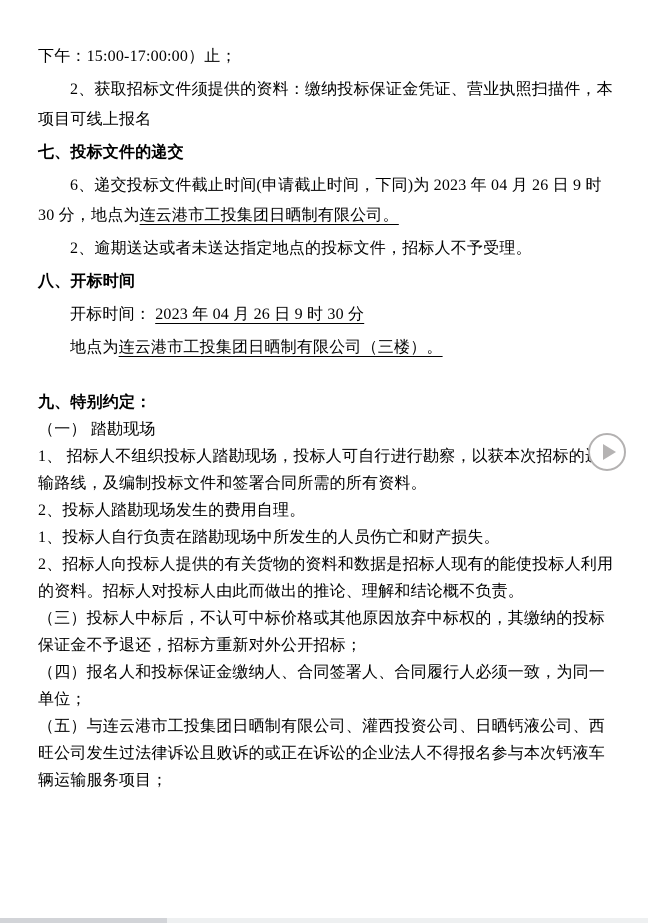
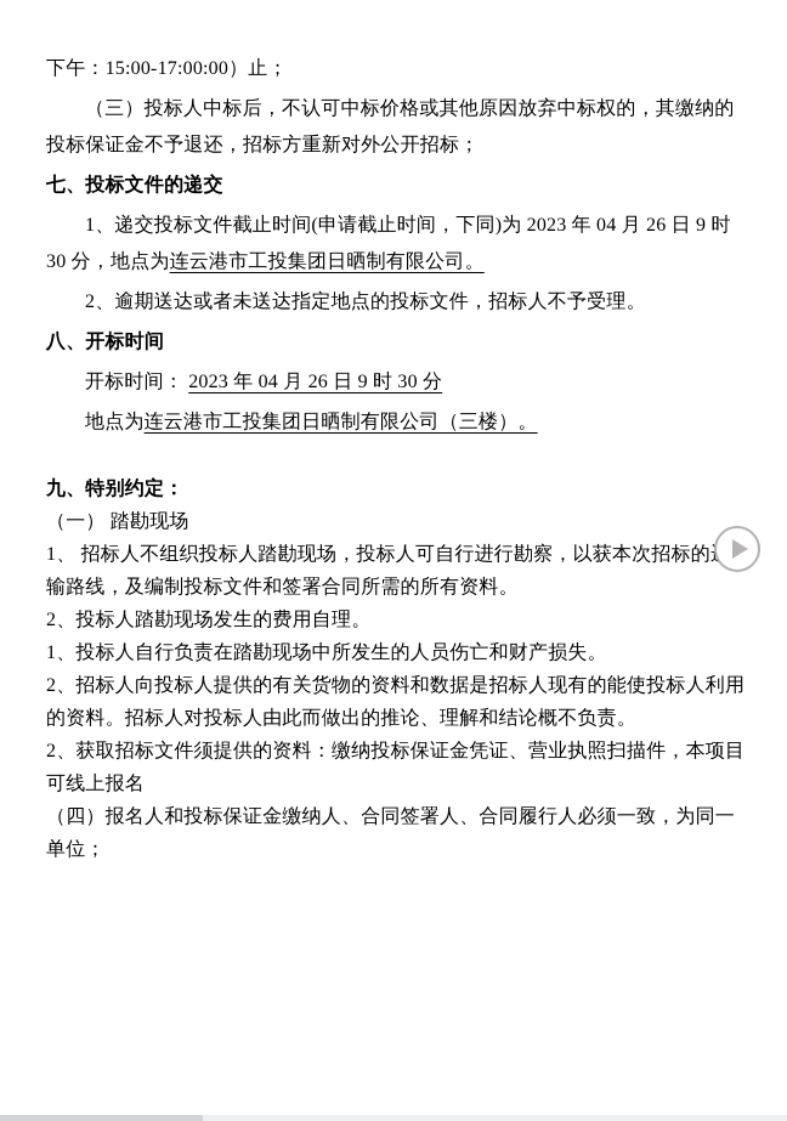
  下午：15:00-17:00:00）止；
- 2、获取招标文件须提供的资料：缴纳投标保证金凭证、营业执照扫描件，本项目可线上报名
+ （三）投标人中标后，不认可中标价格或其他原因放弃中标权的，其缴纳的投标保证金不予退还，招标方重新对外公开招标；
  七、投标文件的递交
- 6、递交投标文件截止时间(申请截止时间，下同)为 2023 年 04 月 26 日 9 时 30 分，地点为连云港市工投集团日晒制有限公司。
+ 1、递交投标文件截止时间(申请截止时间，下同)为 2023 年 04 月 26 日 9 时 30 分，地点为连云港市工投集团日晒制有限公司。
  2、逾期送达或者未送达指定地点的投标文件，招标人不予受理。
  八、开标时间
  开标时间： 2023 年 04 月 26 日 9 时 30 分
  地点为连云港市工投集团日晒制有限公司（三楼）。
  九、特别约定：
  （一） 踏勘现场
  1、 招标人不组织投标人踏勘现场，投标人可自行进行勘察，以获本次招标的输路线，及编制投标文件和签署合同所需的所有资料。
  2、投标人踏勘现场发生的费用自理。
  1、投标人自行负责在踏勘现场中所发生的人员伤亡和财产损失。
  2、招标人向投标人提供的有关货物的资料和数据是招标人现有的能使投标人利用的资料。招标人对投标人由此而做出的推论、理解和结论概不负责。
- （三）投标人中标后，不认可中标价格或其他原因放弃中标权的，其缴纳的投标保证金不予退还，招标方重新对外公开招标；
+ 2、获取招标文件须提供的资料：缴纳投标保证金凭证、营业执照扫描件，本项目可线上报名
  （四）报名人和投标保证金缴纳人、合同签署人、合同履行人必须一致，为同一单位；
- （五）与连云港市工投集团日晒制有限公司、灌西投资公司、日晒钙液公司、西旺公司发生过法律诉讼且败诉的或正在诉讼的企业法人不得报名参与本次钙液车辆运输服务项目；
